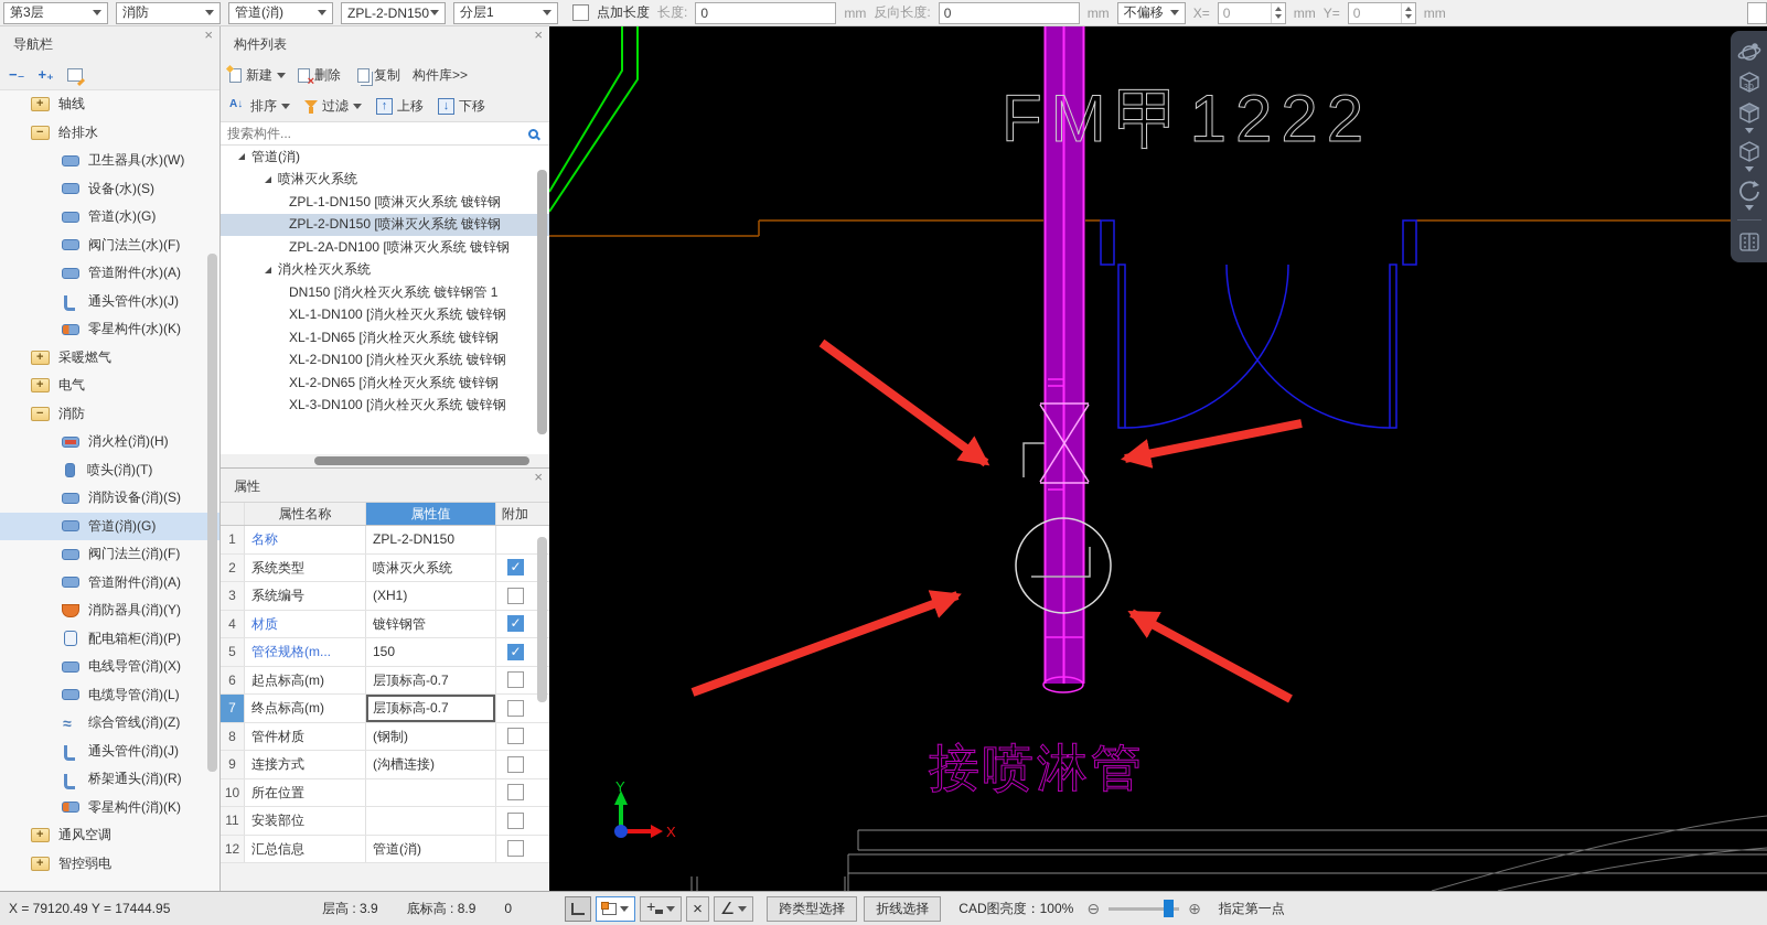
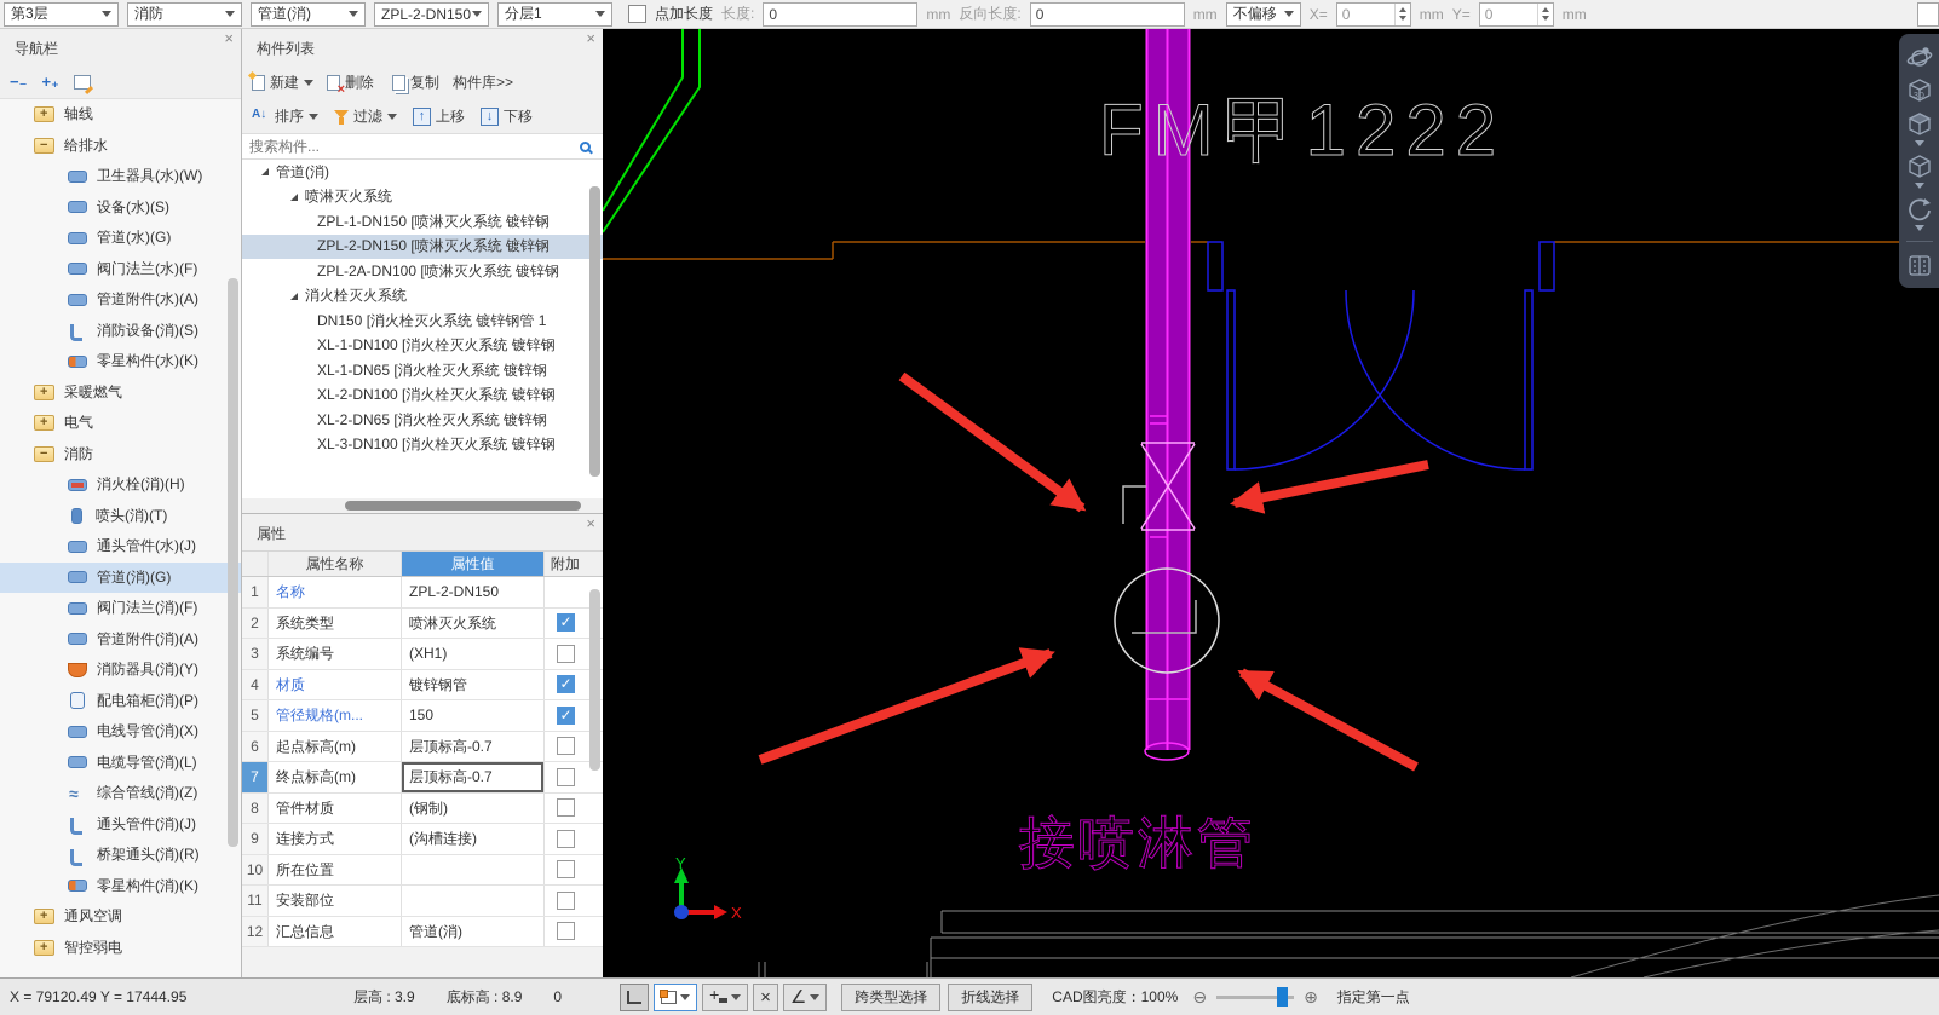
  第3层
  消防
  管道(消)
  ZPL-2-DN150
  分层1
  点加长度
  长度:
  0
  mm
  反向长度:
  0
  mm
  不偏移
  X=
  0
  mm
  Y=
  0
  mm
  导航栏
  ×
  −₋
  +₊
  轴线
  给排水
  卫生器具(水)(W)
  设备(水)(S)
  管道(水)(G)
  阀门法兰(水)(F)
  管道附件(水)(A)
- 通头管件(水)(J)
+ 消防设备(消)(S)
  零星构件(水)(K)
  采暖燃气
  电气
  消防
  消火栓(消)(H)
  喷头(消)(T)
- 消防设备(消)(S)
+ 通头管件(水)(J)
  管道(消)(G)
  阀门法兰(消)(F)
  管道附件(消)(A)
  消防器具(消)(Y)
  配电箱柜(消)(P)
  电线导管(消)(X)
  电缆导管(消)(L)
  综合管线(消)(Z)
  通头管件(消)(J)
  桥架通头(消)(R)
  零星构件(消)(K)
  通风空调
  智控弱电
  构件列表
  ×
  新建
  删除
  复制
  构件库>>
  排序
  过滤
  ↑
  上移
  ↓
  下移
  搜索构件...
  管道(消)
  喷淋灭火系统
  ZPL-1-DN150 [喷淋灭火系统 镀锌钢
  ZPL-2-DN150 [喷淋灭火系统 镀锌钢
  ZPL-2A-DN100 [喷淋灭火系统 镀锌钢
  消火栓灭火系统
  DN150 [消火栓灭火系统 镀锌钢管 1
  XL-1-DN100 [消火栓灭火系统 镀锌钢
  XL-1-DN65 [消火栓灭火系统 镀锌钢
  XL-2-DN100 [消火栓灭火系统 镀锌钢
  XL-2-DN65 [消火栓灭火系统 镀锌钢
  XL-3-DN100 [消火栓灭火系统 镀锌钢
  属性
  ×
  属性名称
  属性值
  附加
  1
  名称
  ZPL-2-DN150
  2
  系统类型
  喷淋灭火系统
  3
  系统编号
  (XH1)
  4
  材质
  镀锌钢管
  5
  管径规格(m...
  150
  6
  起点标高(m)
  层顶标高-0.7
  7
  终点标高(m)
  层顶标高-0.7
  8
  管件材质
  (钢制)
  9
  连接方式
  (沟槽连接)
  10
  所在位置
  11
  安装部位
  12
  汇总信息
  管道(消)
  FM甲1222
  接喷淋管
  Y
  X
  X = 79120.49 Y = 17444.95
  层高 : 3.9
  底标高 : 8.9
  0
  ×
  ∠
  跨类型选择
  折线选择
  CAD图亮度：
  100%
  ⊖
  ⊕
  指定第一点
